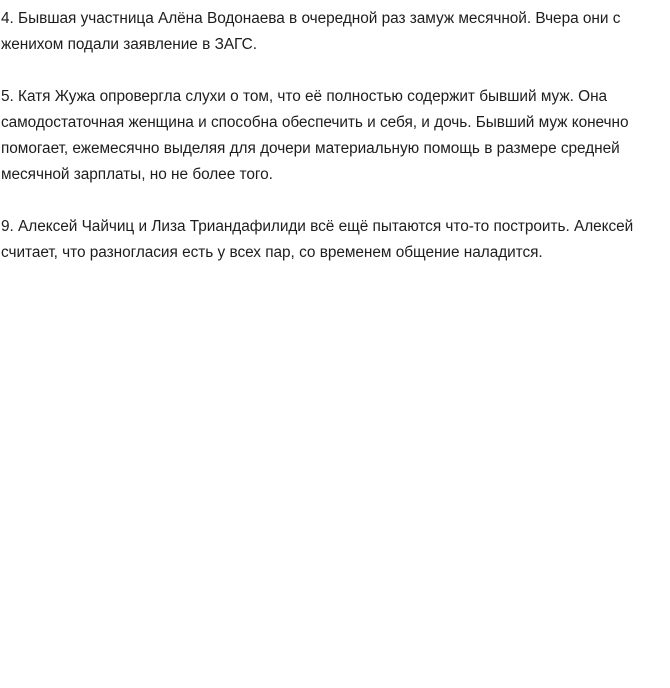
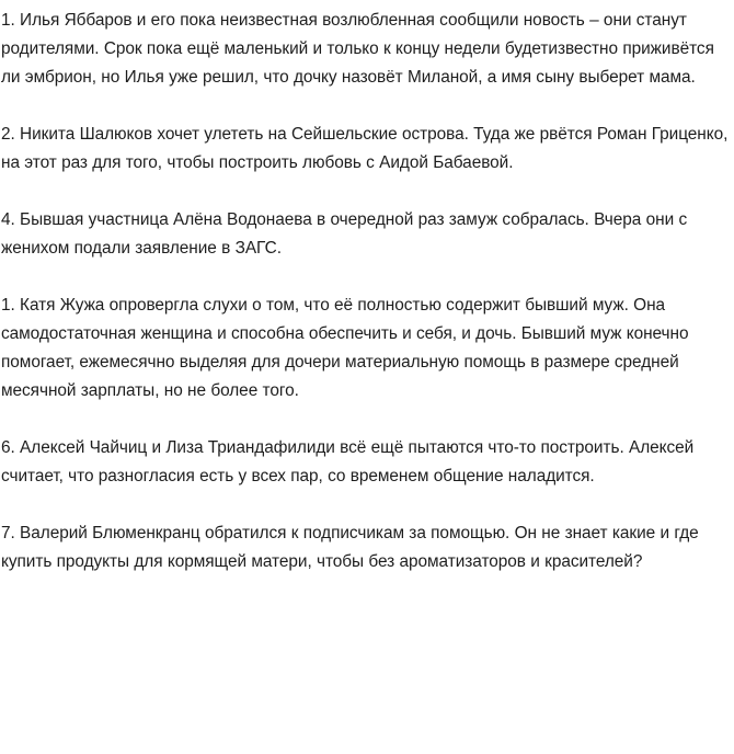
+ 1. Илья Яббаров и его пока неизвестная возлюбленная сообщили новость – они станут родителями. Срок пока ещё маленький и только к концу недели будетизвестно приживётся ли эмбрион, но Илья уже решил, что дочку назовёт Миланой, а имя сыну выберет мама.
+ 2. Никита Шалюков хочет улететь на Сейшельские острова. Туда же рвётся Роман Гриценко, на этот раз для того, чтобы построить любовь с Аидой Бабаевой.
- 4. Бывшая участница Алёна Водонаева в очередной раз замуж месячной. Вчера они с женихом подали заявление в ЗАГС.
+ 4. Бывшая участница Алёна Водонаева в очередной раз замуж собралась. Вчера они с женихом подали заявление в ЗАГС.
- 5. Катя Жужа опровергла слухи о том, что её полностью содержит бывший муж. Она самодостаточная женщина и способна обеспечить и себя, и дочь. Бывший муж конечно помогает, ежемесячно выделяя для дочери материальную помощь в размере средней месячной зарплаты, но не более того.
+ 1. Катя Жужа опровергла слухи о том, что её полностью содержит бывший муж. Она самодостаточная женщина и способна обеспечить и себя, и дочь. Бывший муж конечно помогает, ежемесячно выделяя для дочери материальную помощь в размере средней месячной зарплаты, но не более того.
- 9. Алексей Чайчиц и Лиза Триандафилиди всё ещё пытаются что-то построить. Алексей считает, что разногласия есть у всех пар, со временем общение наладится.
+ 6. Алексей Чайчиц и Лиза Триандафилиди всё ещё пытаются что-то построить. Алексей считает, что разногласия есть у всех пар, со временем общение наладится.
+ 7. Валерий Блюменкранц обратился к подписчикам за помощью. Он не знает какие и где купить продукты для кормящей матери, чтобы без ароматизаторов и красителей?
